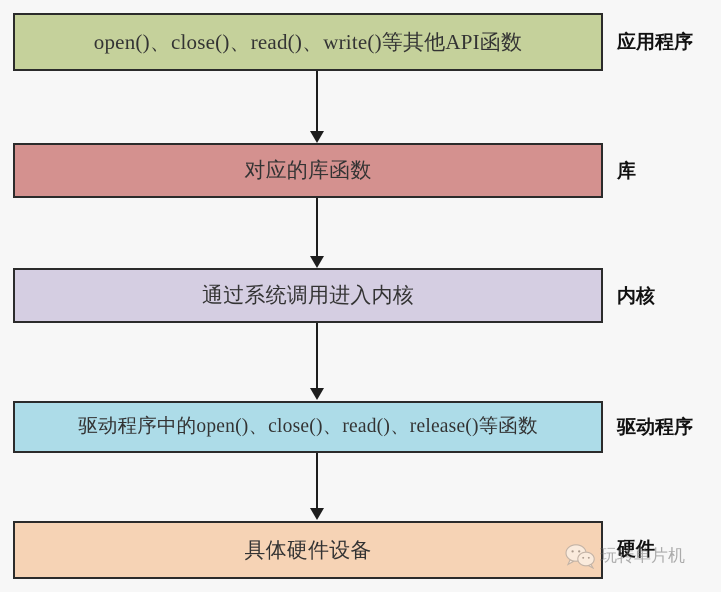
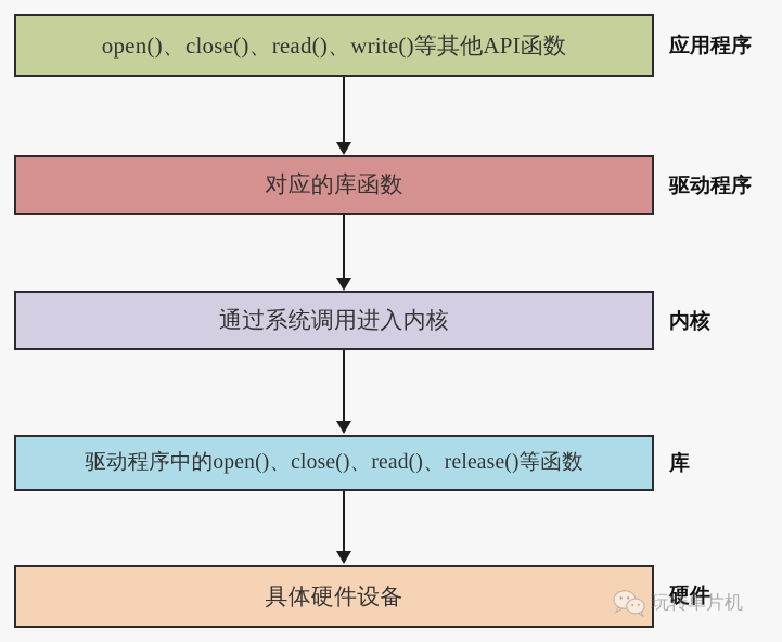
  open()、close()、read()、write()等其他API函数
  应用程序
  对应的库函数
- 库
+ 驱动程序
  通过系统调用进入内核
  内核
  驱动程序中的open()、close()、read()、release()等函数
- 驱动程序
+ 库
  具体硬件设备
  硬件
  玩转单片机
